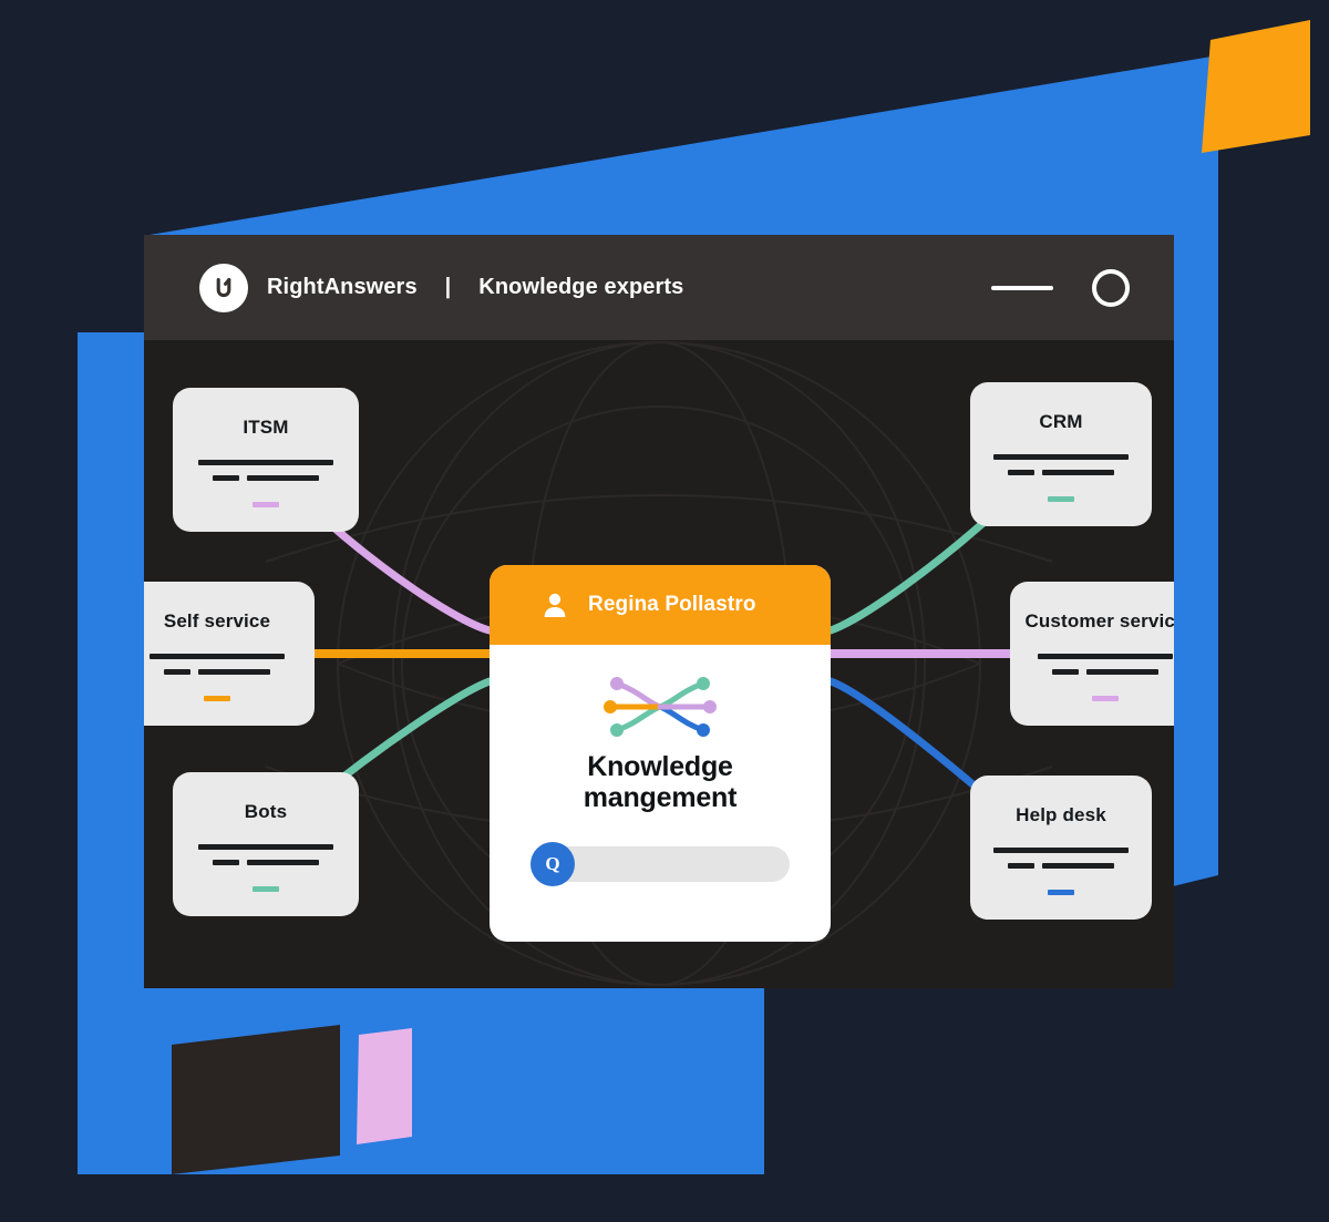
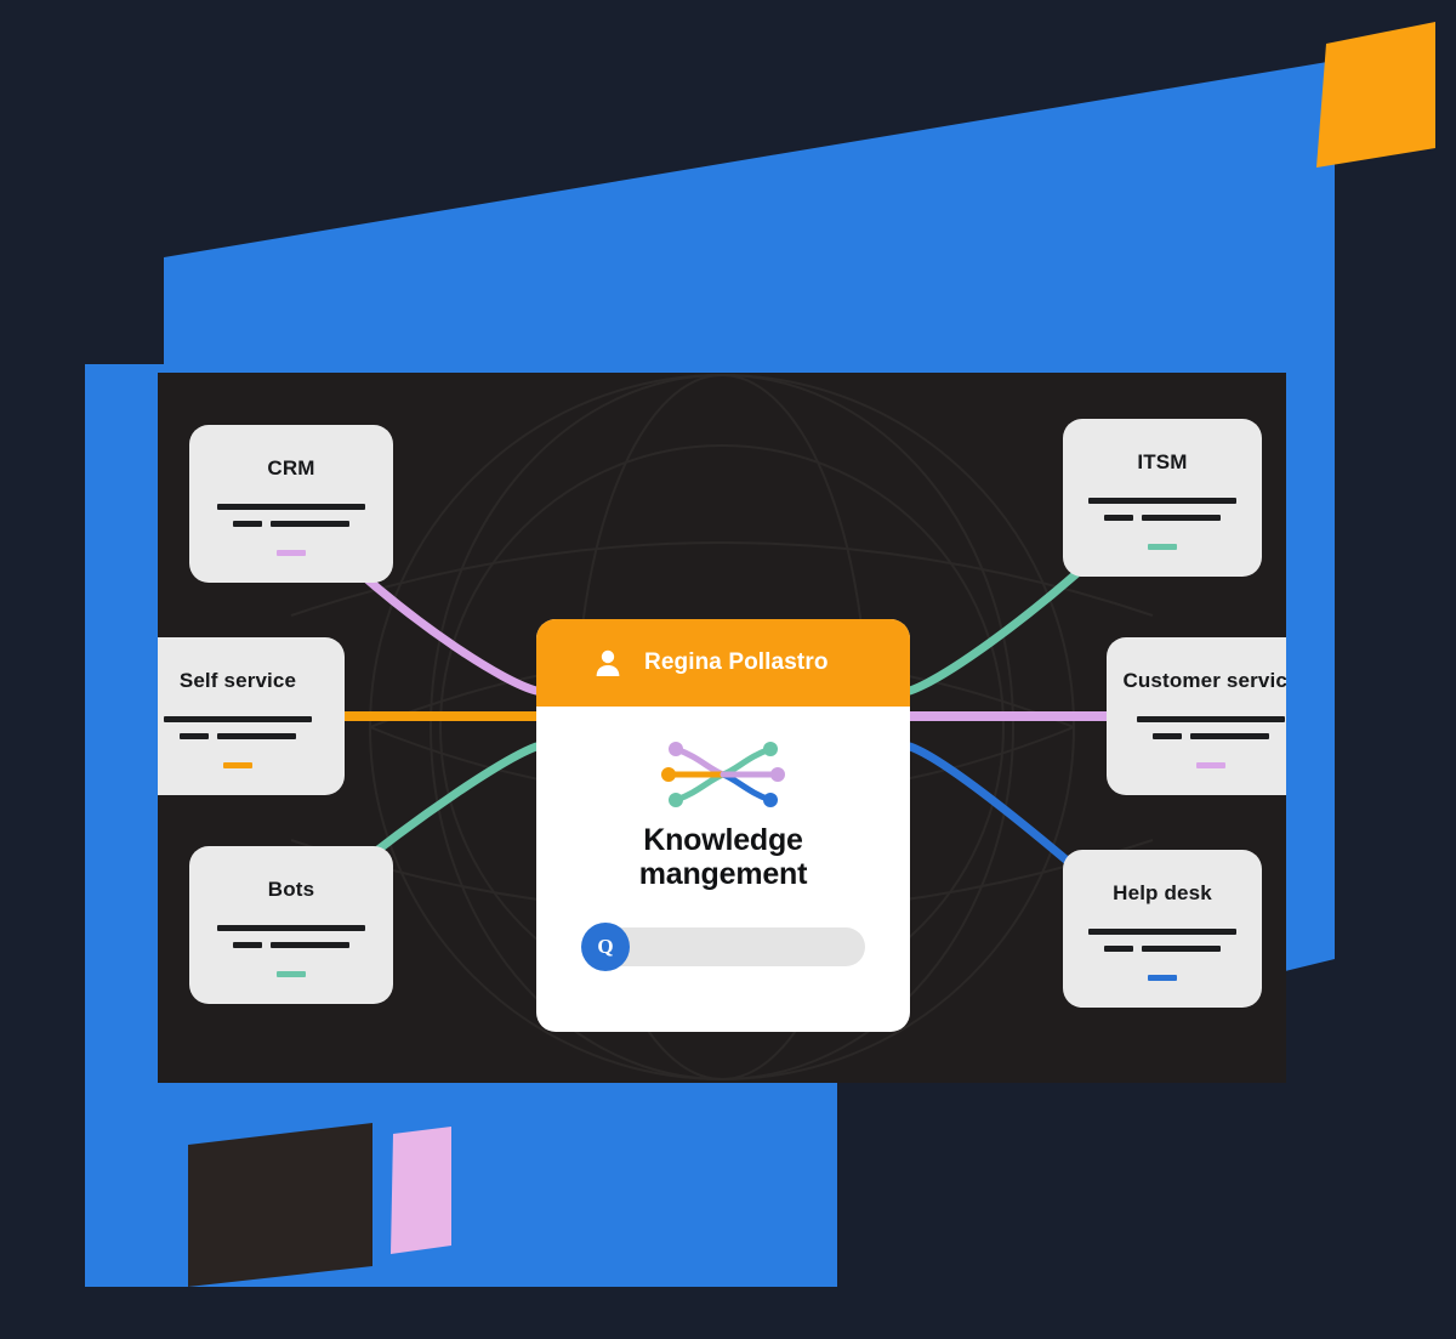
- RightAnswers
- |
- Knowledge experts
- ITSM
+ CRM
  Self service
  Bots
- CRM
+ ITSM
  Customer servic
  Help desk
  Regina Pollastro
  Knowledge
  mangement
  Q
